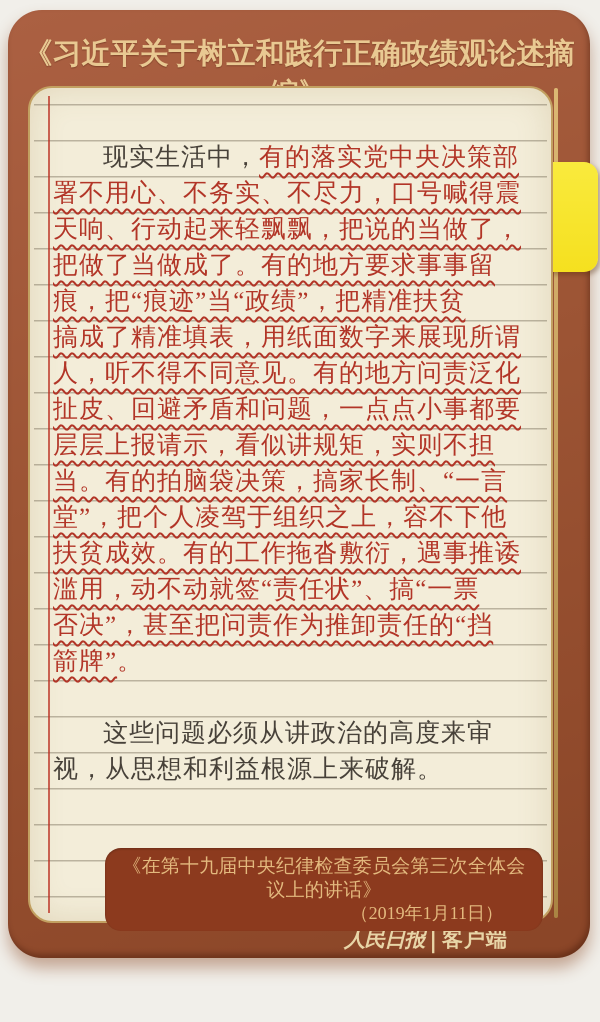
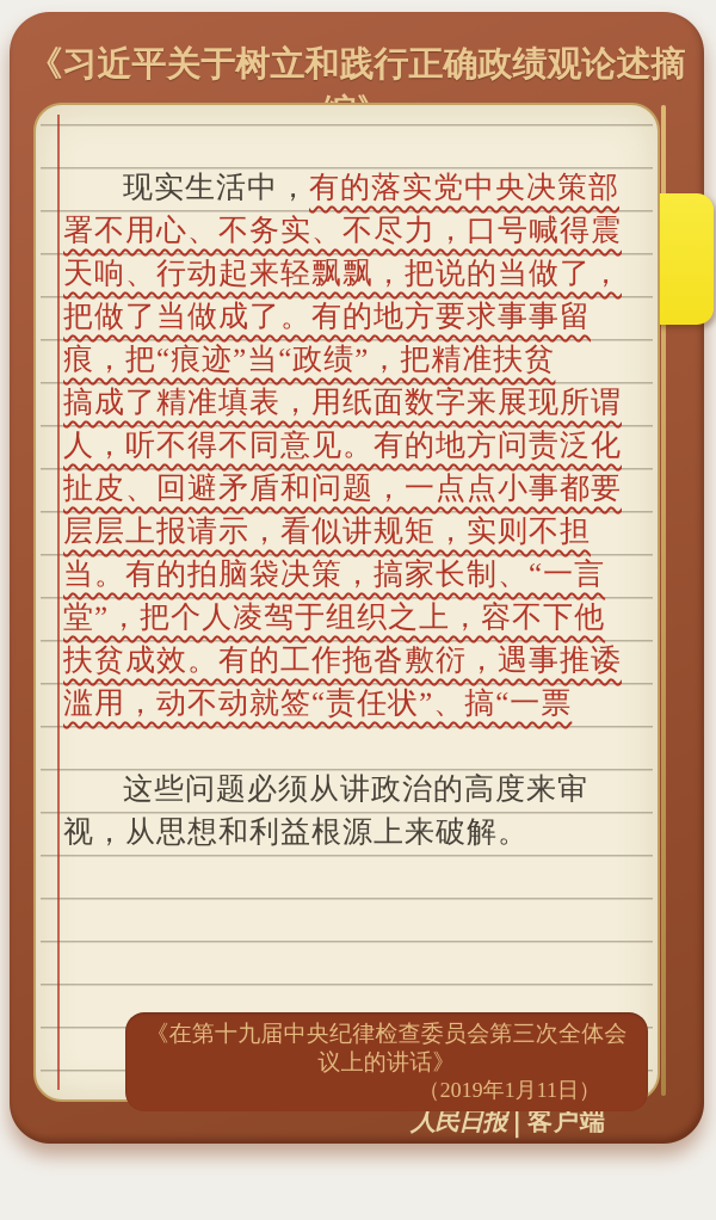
  《习近平关于树立和践行正确政绩观论述摘
  现实生活中，有的落实党中央决策部
  署不用心、不务实、不尽力，口号喊得震
  天响、行动起来轻飘飘，把说的当做了，
  把做了当做成了。有的地方要求事事留
  痕，把“痕迹”当“政绩”，把精准扶贫
  搞成了精准填表，用纸面数字来展现所谓
  人，听不得不同意见。有的地方问责泛化
  扯皮、回避矛盾和问题，一点点小事都要
  层层上报请示，看似讲规矩，实则不担
  当。有的拍脑袋决策，搞家长制、“一言
  堂”，把个人凌驾于组织之上，容不下他
  扶贫成效。有的工作拖沓敷衍，遇事推诿
  滥用，动不动就签“责任状”、搞“一票
- 否决”，甚至把问责作为推卸责任的“挡
- 箭牌”。
  这些问题必须从讲政治的高度来审
  视，从思想和利益根源上来破解。
  《在第十九届中央纪律检查委员会第三次全体会议上的讲话》
  （2019年1月11日）
  人民日报 | 客户端
